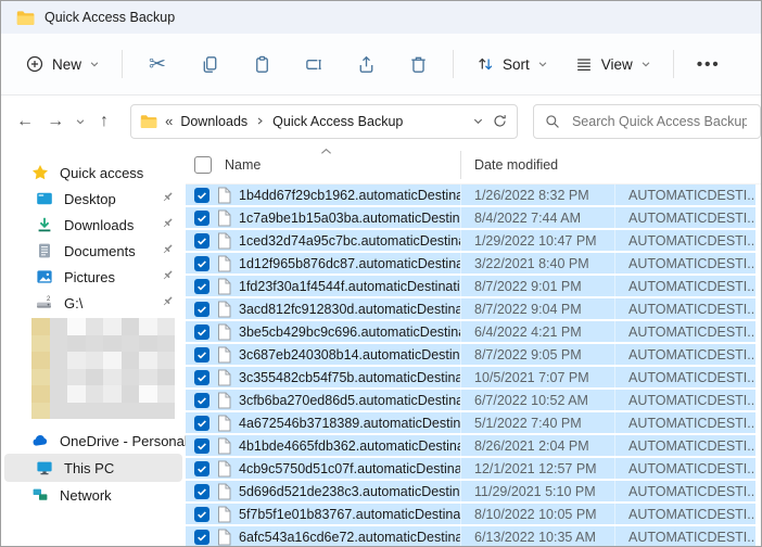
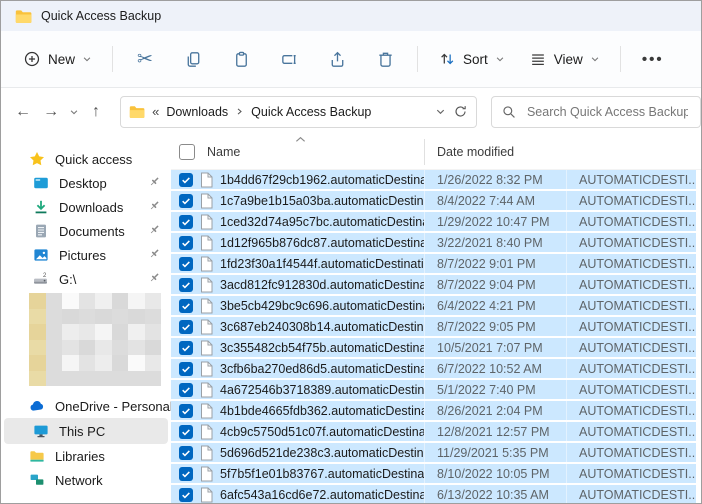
  Quick Access Backup
  New
  ✂
  Sort
  View
  •••
  ←
  →
  ↑
  «
  Downloads
  Quick Access Backup
  Search Quick Access Backup
  Quick access
  Desktop
  Downloads
  Documents
  Pictures
  G:\
  OneDrive - Persona
  This PC
+ Libraries
  Network
  Name
  Date modified
  1b4dd67f29cb1962.automaticDestina
  1/26/2022 8:32 PM
  AUTOMATICDESTI..
  1c7a9be1b15a03ba.automaticDestin
  8/4/2022 7:44 AM
  AUTOMATICDESTI..
  1ced32d74a95c7bc.automaticDestin
  1/29/2022 10:47 PM
  AUTOMATICDESTI..
  1d12f965b876dc87.automaticDestina
  3/22/2021 8:40 PM
  AUTOMATICDESTI..
  1fd23f30a1f4544f.automaticDestinati
  8/7/2022 9:01 PM
  AUTOMATICDESTI..
  3acd812fc912830d.automaticDestina
  8/7/2022 9:04 PM
  AUTOMATICDESTI..
  3be5cb429bc9c696.automaticDestin
  6/4/2022 4:21 PM
  AUTOMATICDESTI..
  3c687eb240308b14.automaticDestin
  8/7/2022 9:05 PM
  AUTOMATICDESTI..
  3c355482cb54f75b.automaticDestina
  10/5/2021 7:07 PM
  AUTOMATICDESTI..
  3cfb6ba270ed86d5.automaticDestina
  6/7/2022 10:52 AM
  AUTOMATICDESTI..
  4a672546b3718389.automaticDestin
  5/1/2022 7:40 PM
  AUTOMATICDESTI..
  4b1bde4665fdb362.automaticDestin
  8/26/2021 2:04 PM
  AUTOMATICDESTI..
  4cb9c5750d51c07f.automaticDestina
- 12/1/2021 12:57 PM
+ 12/8/2021 12:57 PM
  AUTOMATICDESTI..
  5d696d521de238c3.automaticDestin
- 11/29/2021 5:10 PM
+ 11/29/2021 5:35 PM
  AUTOMATICDESTI..
  5f7b5f1e01b83767.automaticDestina
  8/10/2022 10:05 PM
  AUTOMATICDESTI..
  6afc543a16cd6e72.automaticDestina
  6/13/2022 10:35 AM
  AUTOMATICDESTI..
